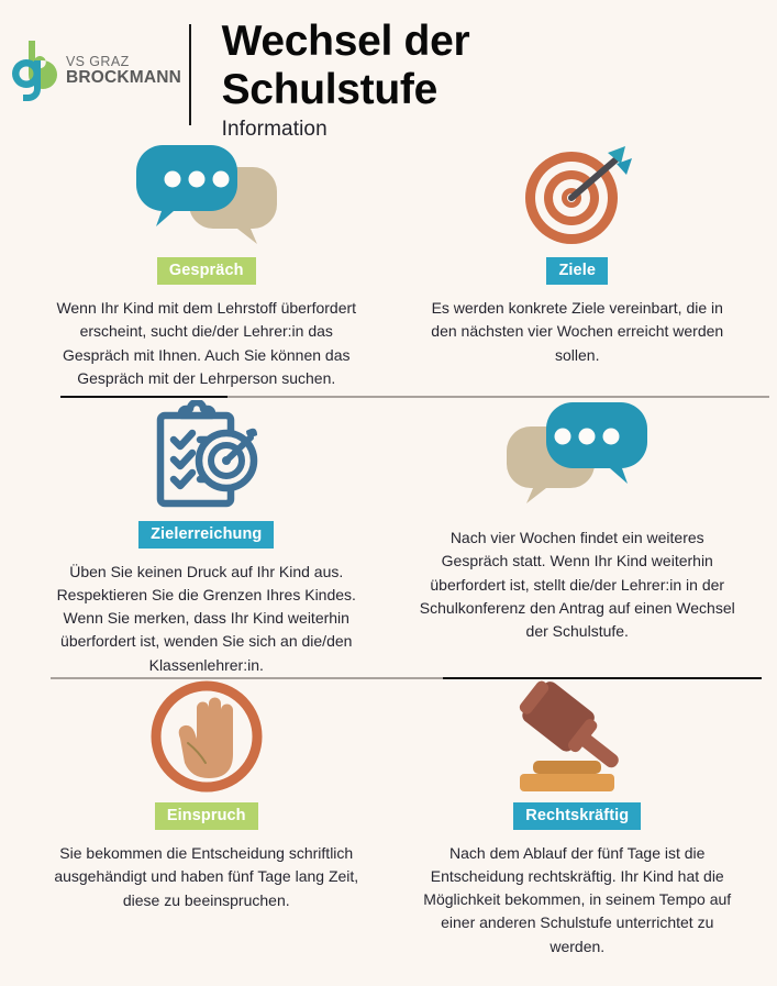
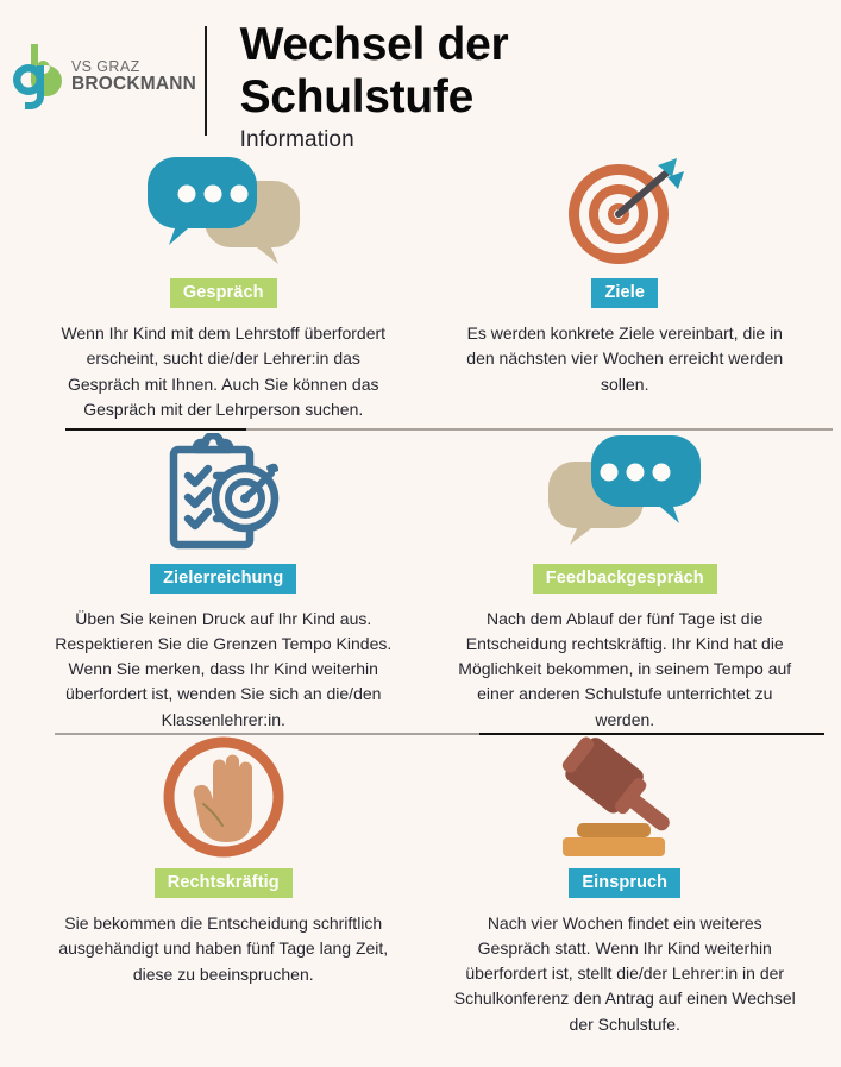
  VS GRAZ
  BROCKMANN
  Wechsel der
  Schulstufe
  Information
  Gespräch
  Wenn Ihr Kind mit dem Lehrstoff überfordert erscheint, sucht die/der Lehrer:in das Gespräch mit Ihnen. Auch Sie können das Gespräch mit der Lehrperson suchen.
  Ziele
  Es werden konkrete Ziele vereinbart, die in den nächsten vier Wochen erreicht werden sollen.
  Zielerreichung
- Üben Sie keinen Druck auf Ihr Kind aus. Respektieren Sie die Grenzen Ihres Kindes. Wenn Sie merken, dass Ihr Kind weiterhin überfordert ist, wenden Sie sich an die/den Klassenlehrer:in.
+ Üben Sie keinen Druck auf Ihr Kind aus. Respektieren Sie die Grenzen Tempo Kindes. Wenn Sie merken, dass Ihr Kind weiterhin überfordert ist, wenden Sie sich an die/den Klassenlehrer:in.
+ Feedbackgespräch
- Nach vier Wochen findet ein weiteres Gespräch statt. Wenn Ihr Kind weiterhin überfordert ist, stellt die/der Lehrer:in in der Schulkonferenz den Antrag auf einen Wechsel der Schulstufe.
+ Nach dem Ablauf der fünf Tage ist die Entscheidung rechtskräftig. Ihr Kind hat die Möglichkeit bekommen, in seinem Tempo auf einer anderen Schulstufe unterrichtet zu werden.
- Einspruch
+ Rechtskräftig
  Sie bekommen die Entscheidung schriftlich ausgehändigt und haben fünf Tage lang Zeit, diese zu beeinspruchen.
- Rechtskräftig
+ Einspruch
- Nach dem Ablauf der fünf Tage ist die Entscheidung rechtskräftig. Ihr Kind hat die Möglichkeit bekommen, in seinem Tempo auf einer anderen Schulstufe unterrichtet zu werden.
+ Nach vier Wochen findet ein weiteres Gespräch statt. Wenn Ihr Kind weiterhin überfordert ist, stellt die/der Lehrer:in in der Schulkonferenz den Antrag auf einen Wechsel der Schulstufe.
